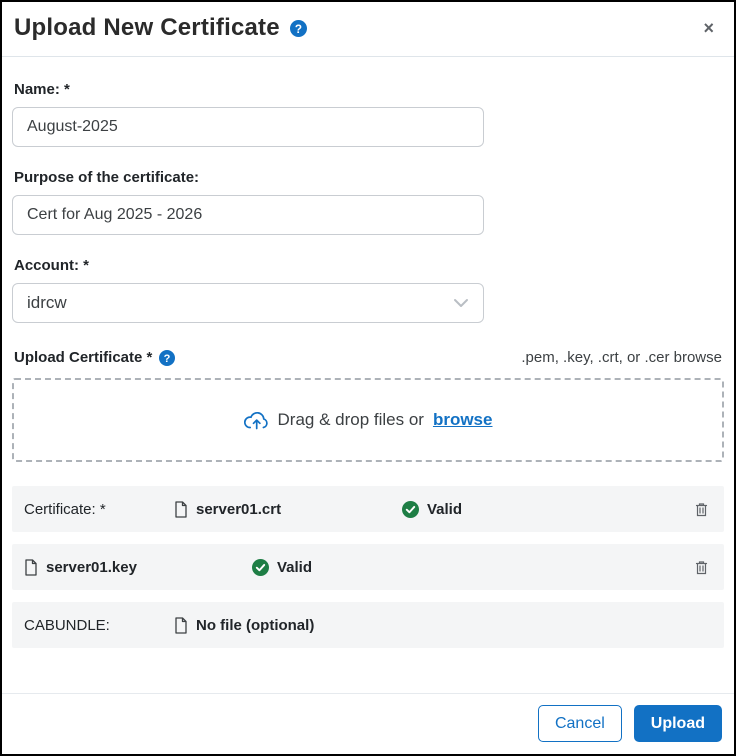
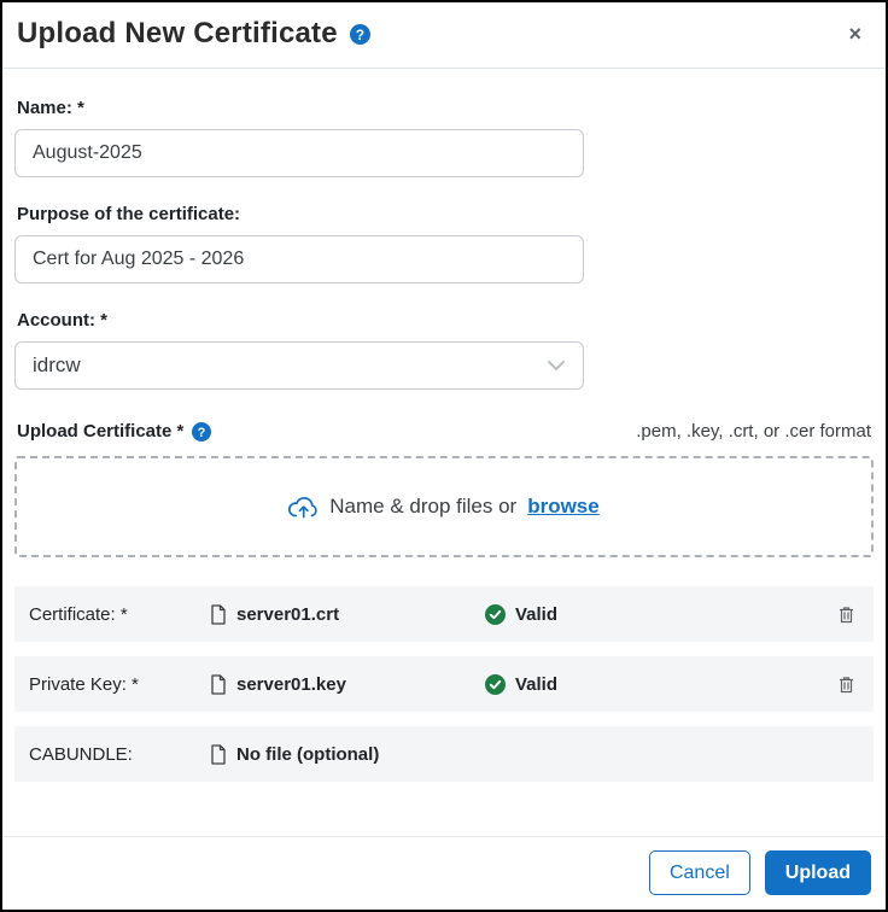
  Upload New Certificate
  ?
  ×
  Name: *
  August-2025
  Purpose of the certificate:
  Cert for Aug 2025 - 2026
  Account: *
  idrcw
  Upload Certificate *
  ?
- .pem, .key, .crt, or .cer browse
+ .pem, .key, .crt, or .cer format
- Drag & drop files or
+ Name & drop files or
  browse
  Certificate: *
  server01.crt
  Valid
+ Private Key: *
  server01.key
  Valid
  CABUNDLE:
  No file (optional)
  Cancel
  Upload
